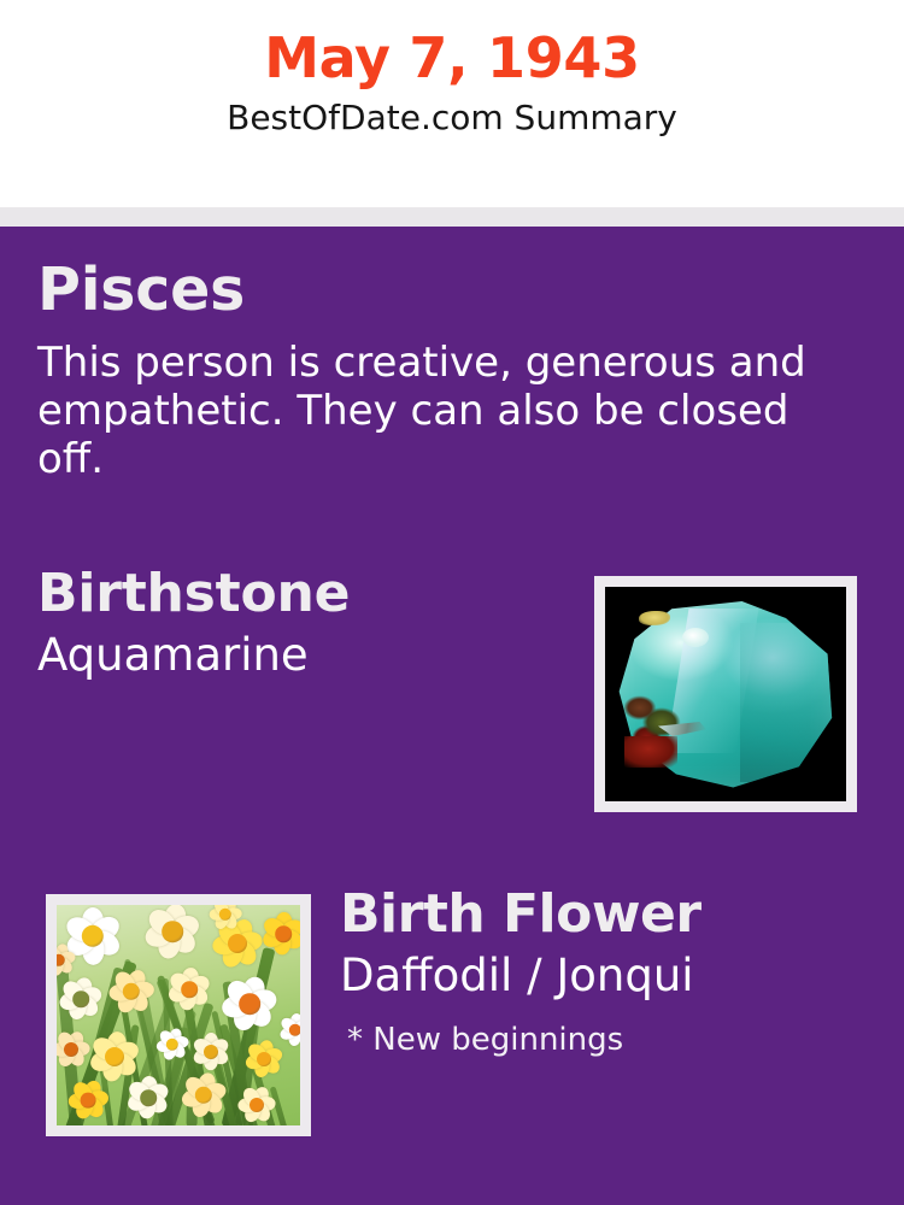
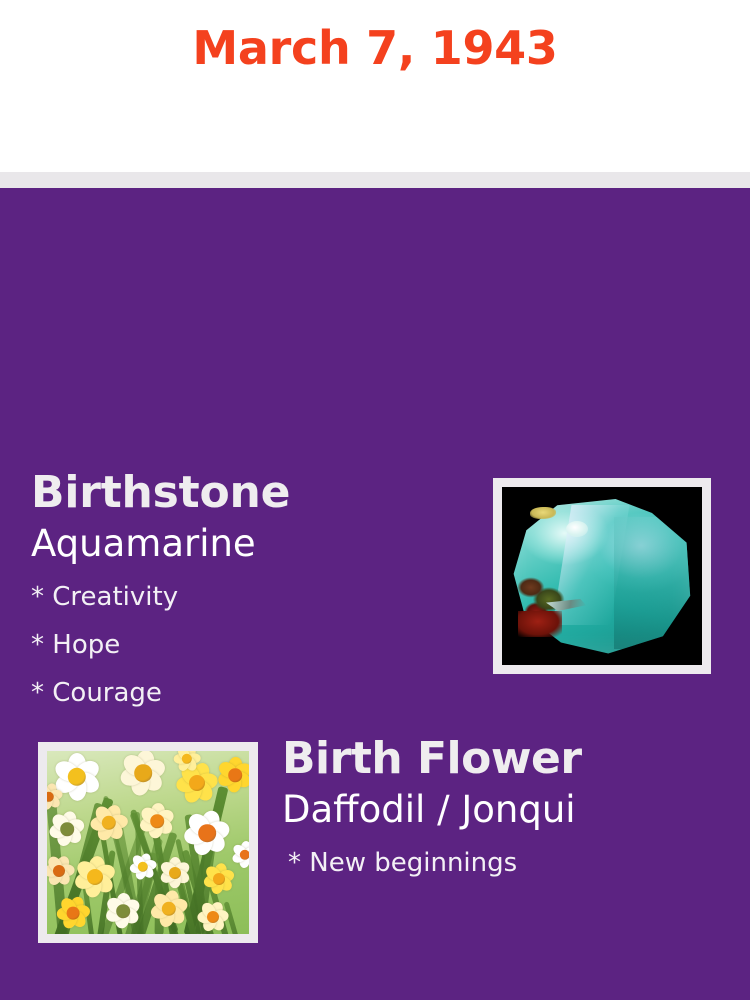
- May 7, 1943
+ March 7, 1943
- BestOfDate.com Summary
- Pisces
- This person is creative, generous and empathetic. They can also be closed off.
  Birthstone
  Aquamarine
+ * Creativity
+ * Hope
+ * Courage
  Birth Flower
  Daffodil / Jonqui
  * New beginnings
